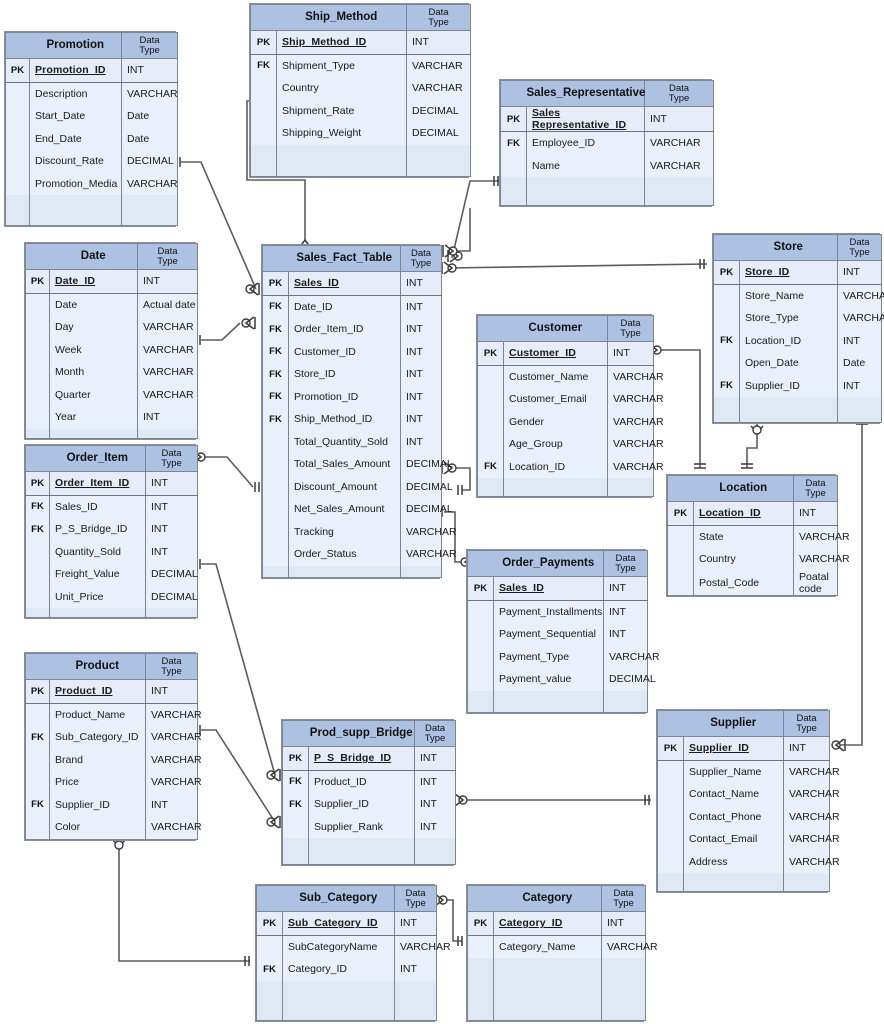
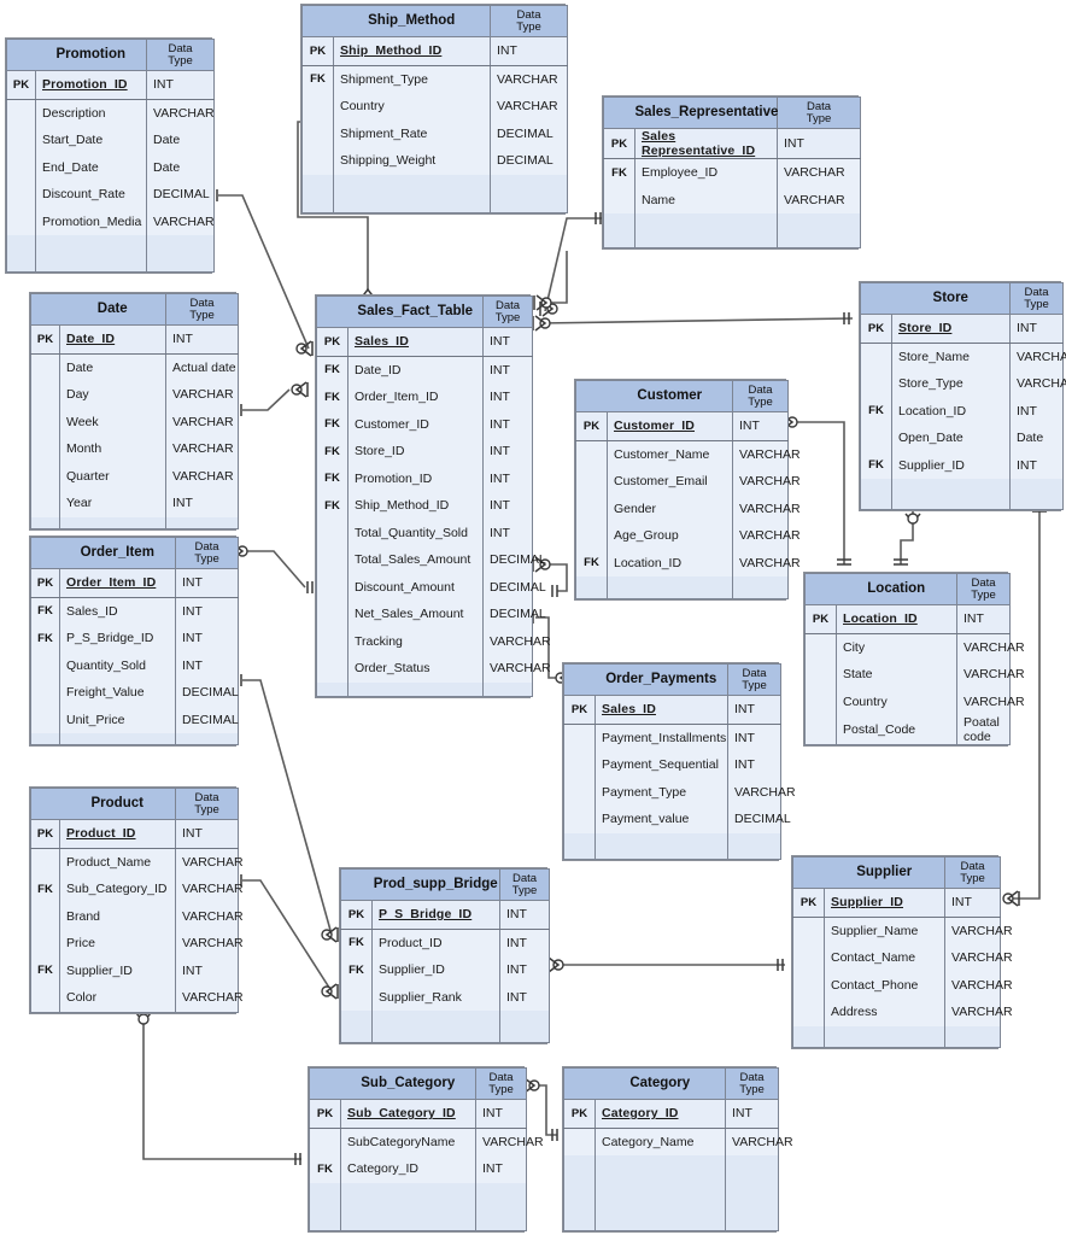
  	Promotion	DataType
  PK	Promotion_ID	INT
  	Description	VARCHAR
  	Start_Date	Date
  	End_Date	Date
  	Discount_Rate	DECIMAL
  	Promotion_Media	VARCHAR
  	Ship_Method	DataType
  PK	Ship_Method_ID	INT
  FK	Shipment_Type	VARCHAR
  	Country	VARCHAR
  	Shipment_Rate	DECIMAL
  	Shipping_Weight	DECIMAL
  	Sales_Representative	DataType
  PK	Sales Representative_ID	INT
  FK	Employee_ID	VARCHAR
  	Name	VARCHAR
  	Date	DataType
  PK	Date_ID	INT
  	Date	Actual date
  	Day	VARCHAR
  	Week	VARCHAR
  	Month	VARCHAR
  	Quarter	VARCHAR
  	Year	INT
  	Sales_Fact_Table	DataType
  PK	Sales_ID	INT
  FK	Date_ID	INT
  FK	Order_Item_ID	INT
  FK	Customer_ID	INT
  FK	Store_ID	INT
  FK	Promotion_ID	INT
  FK	Ship_Method_ID	INT
  	Total_Quantity_Sold	INT
  	Total_Sales_Amount	DECIMAL
  	Discount_Amount	DECIMAL
  	Net_Sales_Amount	DECIMAL
  	Tracking	VARCHAR
  	Order_Status	VARCHAR
  	Customer	DataType
  PK	Customer_ID	INT
  	Customer_Name	VARCHAR
  	Customer_Email	VARCHAR
  	Gender	VARCHAR
  	Age_Group	VARCHAR
  FK	Location_ID	VARCHAR
  	Store	DataType
  PK	Store_ID	INT
  	Store_Name	VARCHA
  	Store_Type	VARCHA
  FK	Location_ID	INT
  	Open_Date	Date
  FK	Supplier_ID	INT
  	Order_Item	DataType
  PK	Order_Item_ID	INT
  FK	Sales_ID	INT
  FK	P_S_Bridge_ID	INT
  	Quantity_Sold	INT
  	Freight_Value	DECIMAL
  	Unit_Price	DECIMAL
  	Location	DataType
  PK	Location_ID	INT
+ 	City	VARCHAR
  	State	VARCHAR
  	Country	VARCHAR
  	Postal_Code	Poatal code
  	Order_Payments	DataType
  PK	Sales_ID	INT
  	Payment_Installments	INT
  	Payment_Sequential	INT
  	Payment_Type	VARCHAR
  	Payment_value	DECIMAL
  	Product	DataType
  PK	Product_ID	INT
  	Product_Name	VARCHAR
  FK	Sub_Category_ID	VARCHAR
  	Brand	VARCHAR
  	Price	VARCHAR
  FK	Supplier_ID	INT
  	Color	VARCHAR
  	Prod_supp_Bridge	DataType
  PK	P_S_Bridge_ID	INT
  FK	Product_ID	INT
  FK	Supplier_ID	INT
  	Supplier_Rank	INT
  	Supplier	DataType
  PK	Supplier_ID	INT
  	Supplier_Name	VARCHAR
  	Contact_Name	VARCHAR
  	Contact_Phone	VARCHAR
- 	Contact_Email	VARCHAR
  	Address	VARCHAR
  	Sub_Category	DataType
  PK	Sub_Category_ID	INT
  	SubCategoryName	VARCHAR
  FK	Category_ID	INT
  	Category	DataType
  PK	Category_ID	INT
  	Category_Name	VARCHAR
